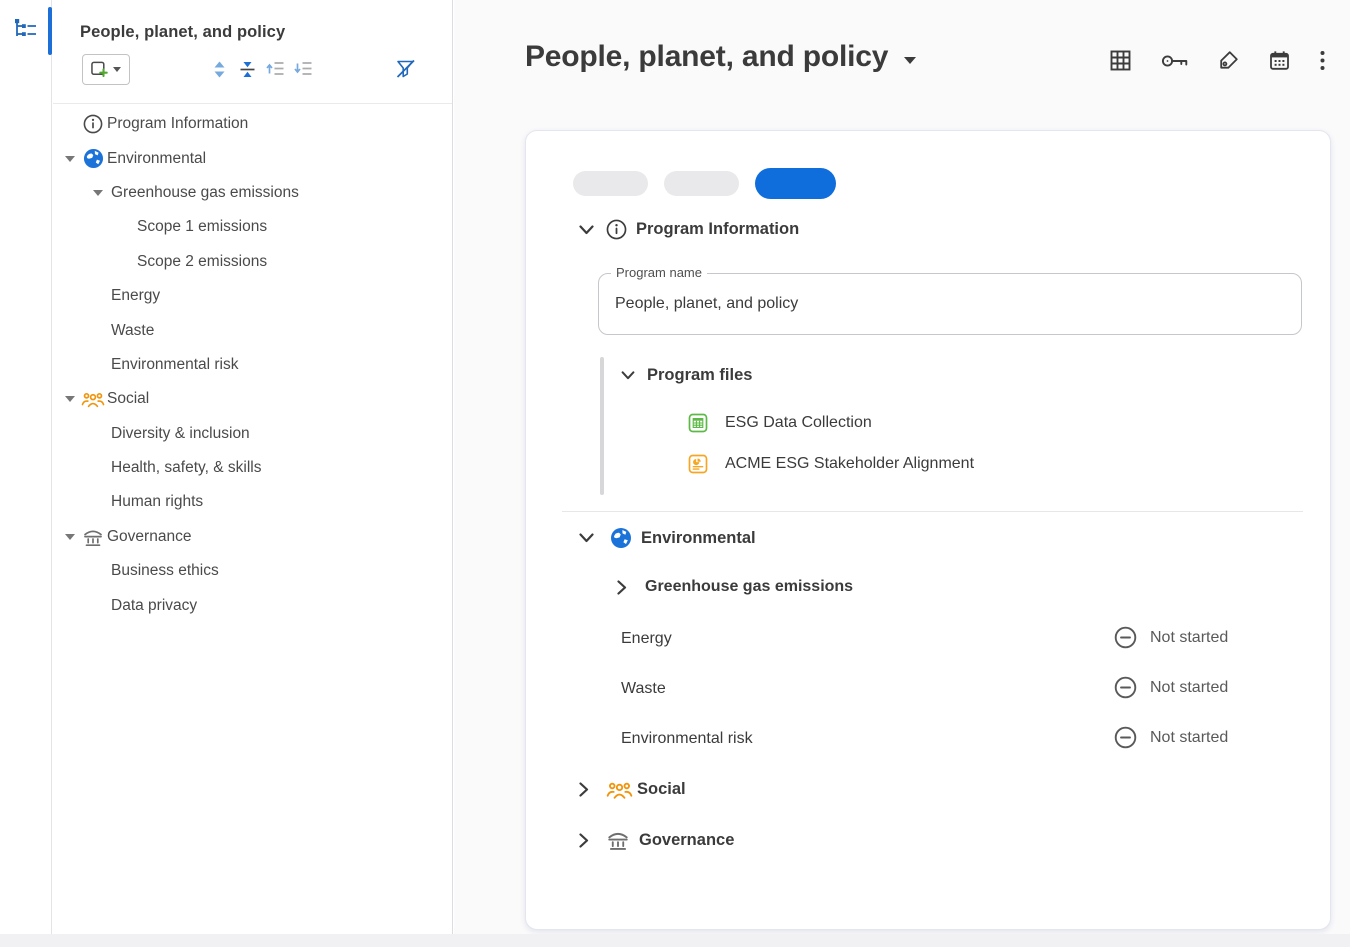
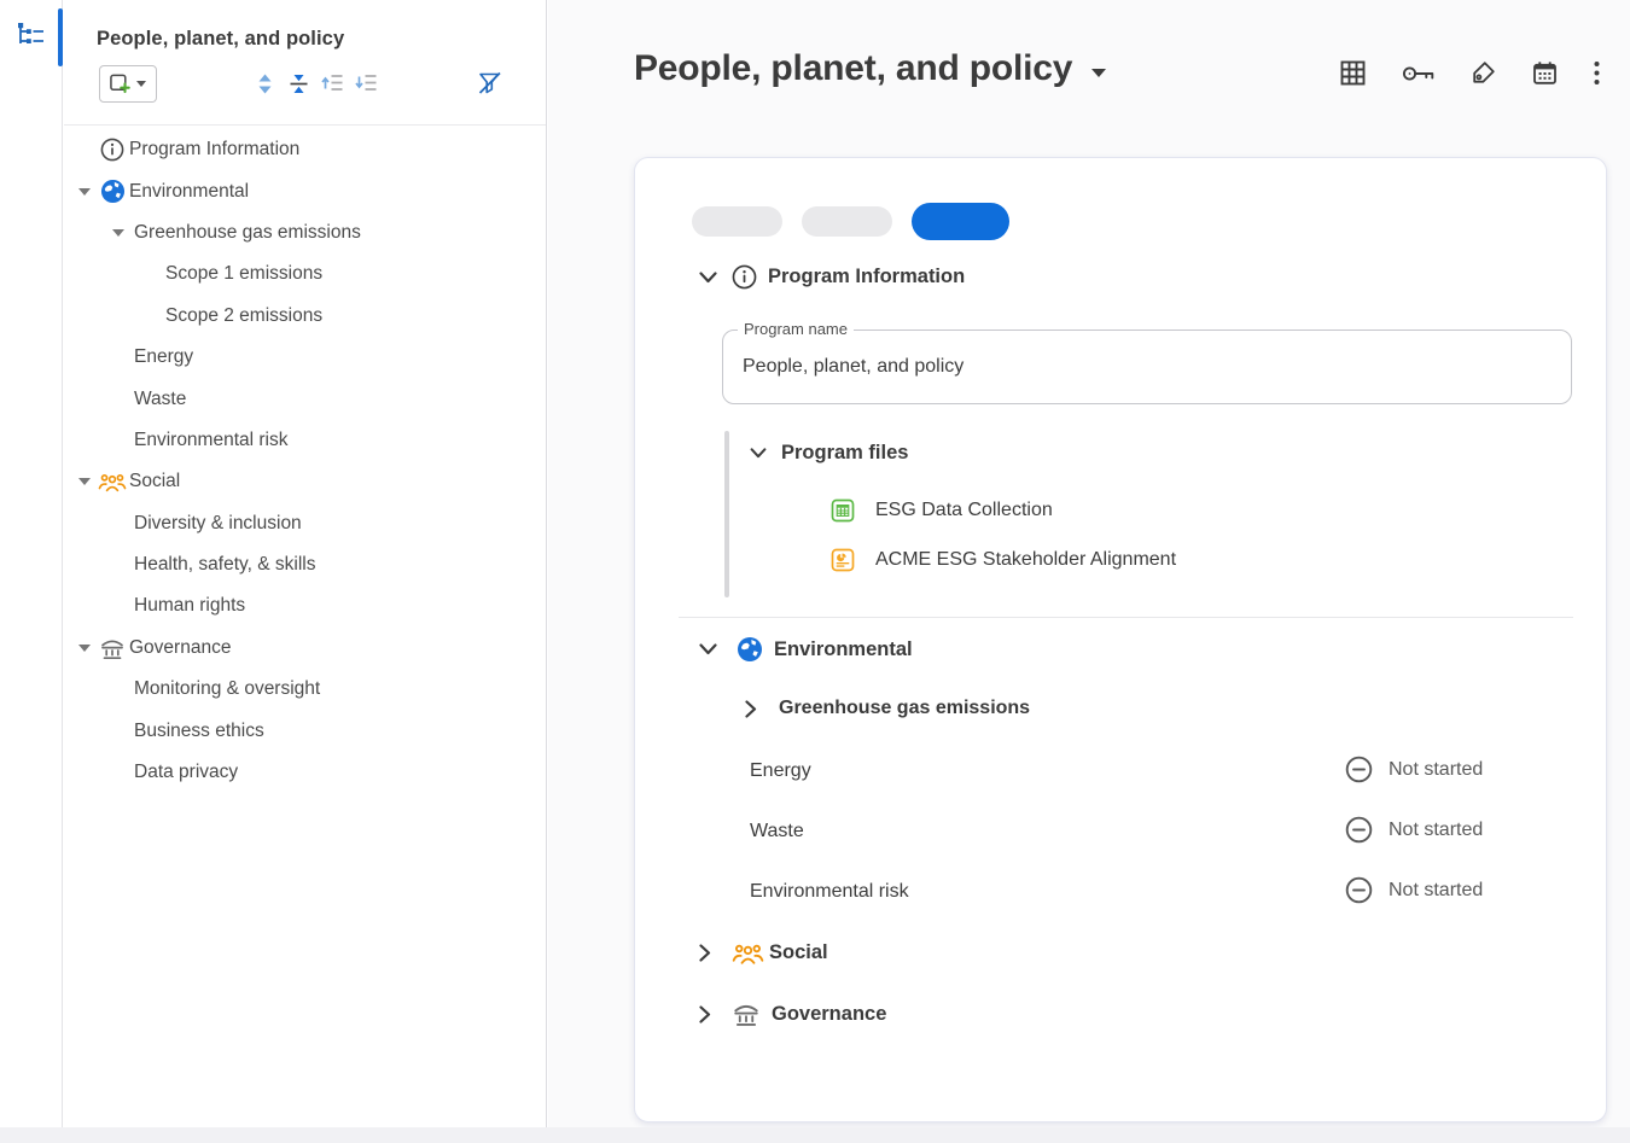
  People, planet, and policy
  Program Information
  Environmental
  Greenhouse gas emissions
  Scope 1 emissions
  Scope 2 emissions
  Energy
  Waste
  Environmental risk
  Social
  Diversity & inclusion
  Health, safety, & skills
  Human rights
  Governance
+ Monitoring & oversight
  Business ethics
  Data privacy
  People, planet, and policy
  Program Information
  Program name
  People, planet, and policy
  Program files
  ESG Data Collection
  ACME ESG Stakeholder Alignment
  Environmental
  Greenhouse gas emissions
  Energy
  Not started
  Waste
  Not started
  Environmental risk
  Not started
  Social
  Governance
